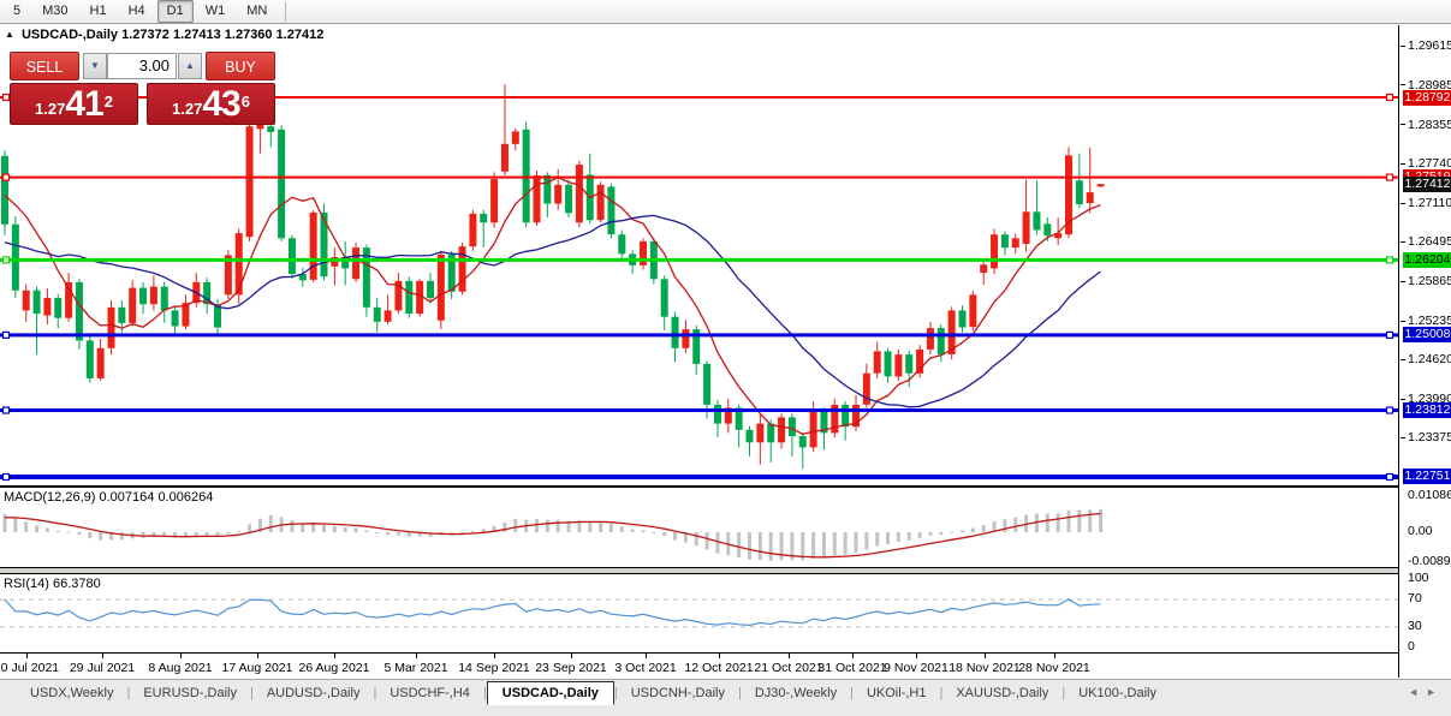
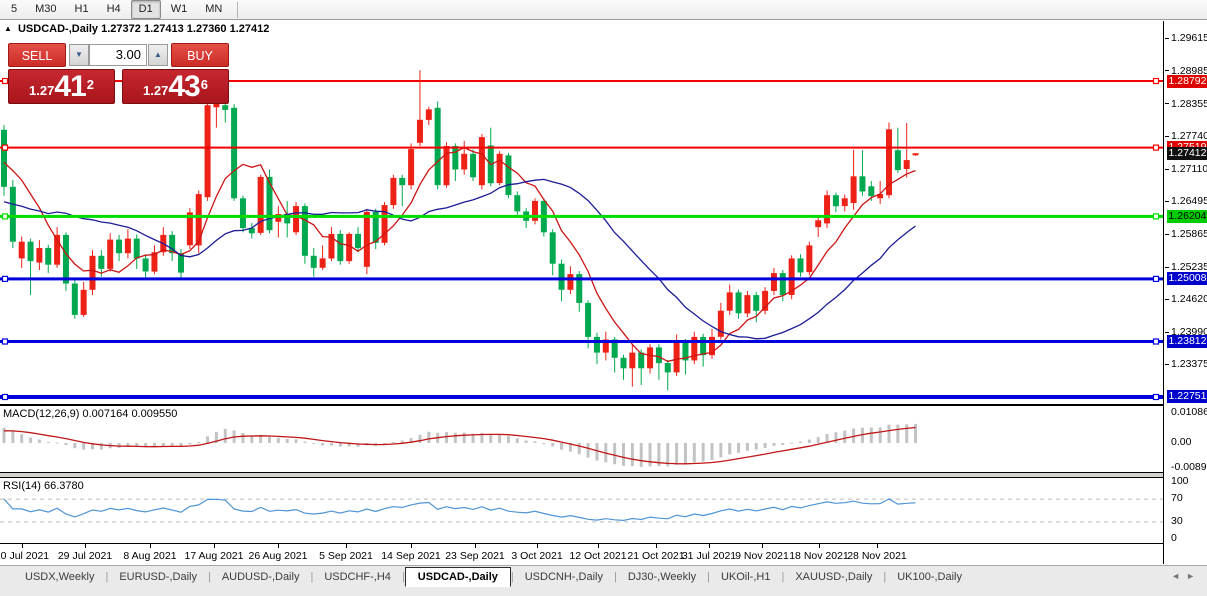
  5
  M30
  H1
  H4
  D1
  W1
  MN
  ▲ USDCAD-,Daily 1.27372 1.27413 1.27360 1.27412
- MACD(12,26,9) 0.007164 0.006264
+ MACD(12,26,9) 0.007164 0.009550
  RSI(14) 66.3780
  1.29615
  1.28985
  1.28355
  1.27740
  1.27110
  1.26495
  1.25865
  1.25235
  1.24620
  1.23990
  1.23375
  0.01086
  0.00
  -0.0089
  100
  70
  30
  0
  1.28792
  1.26204
  1.25008
  1.23812
  1.22751
  1.27412
  0 Jul 2021
  29 Jul 2021
  8 Aug 2021
  17 Aug 2021
  26 Aug 2021
- 5 Mar 2021
+ 5 Sep 2021
  14 Sep 2021
  23 Sep 2021
  3 Oct 2021
  12 Oct 2021
  21 Oct 2021
- 31 Oct 2021
+ 31 Jul 2021
  9 Nov 2021
  18 Nov 2021
  28 Nov 2021
  SELL
  ▼
  3.00
  ▲
  BUY
  1.27
  41
  2
  1.27
  43
  6
  USDX,Weekly
  |
  EURUSD-,Daily
  |
  AUDUSD-,Daily
  |
  USDCHF-,H4
  |
  USDCAD-,Daily
  |
  USDCNH-,Daily
  |
  DJ30-,Weekly
  |
  UKOil-,H1
  |
  XAUUSD-,Daily
  |
  UK100-,Daily
  ◄►
